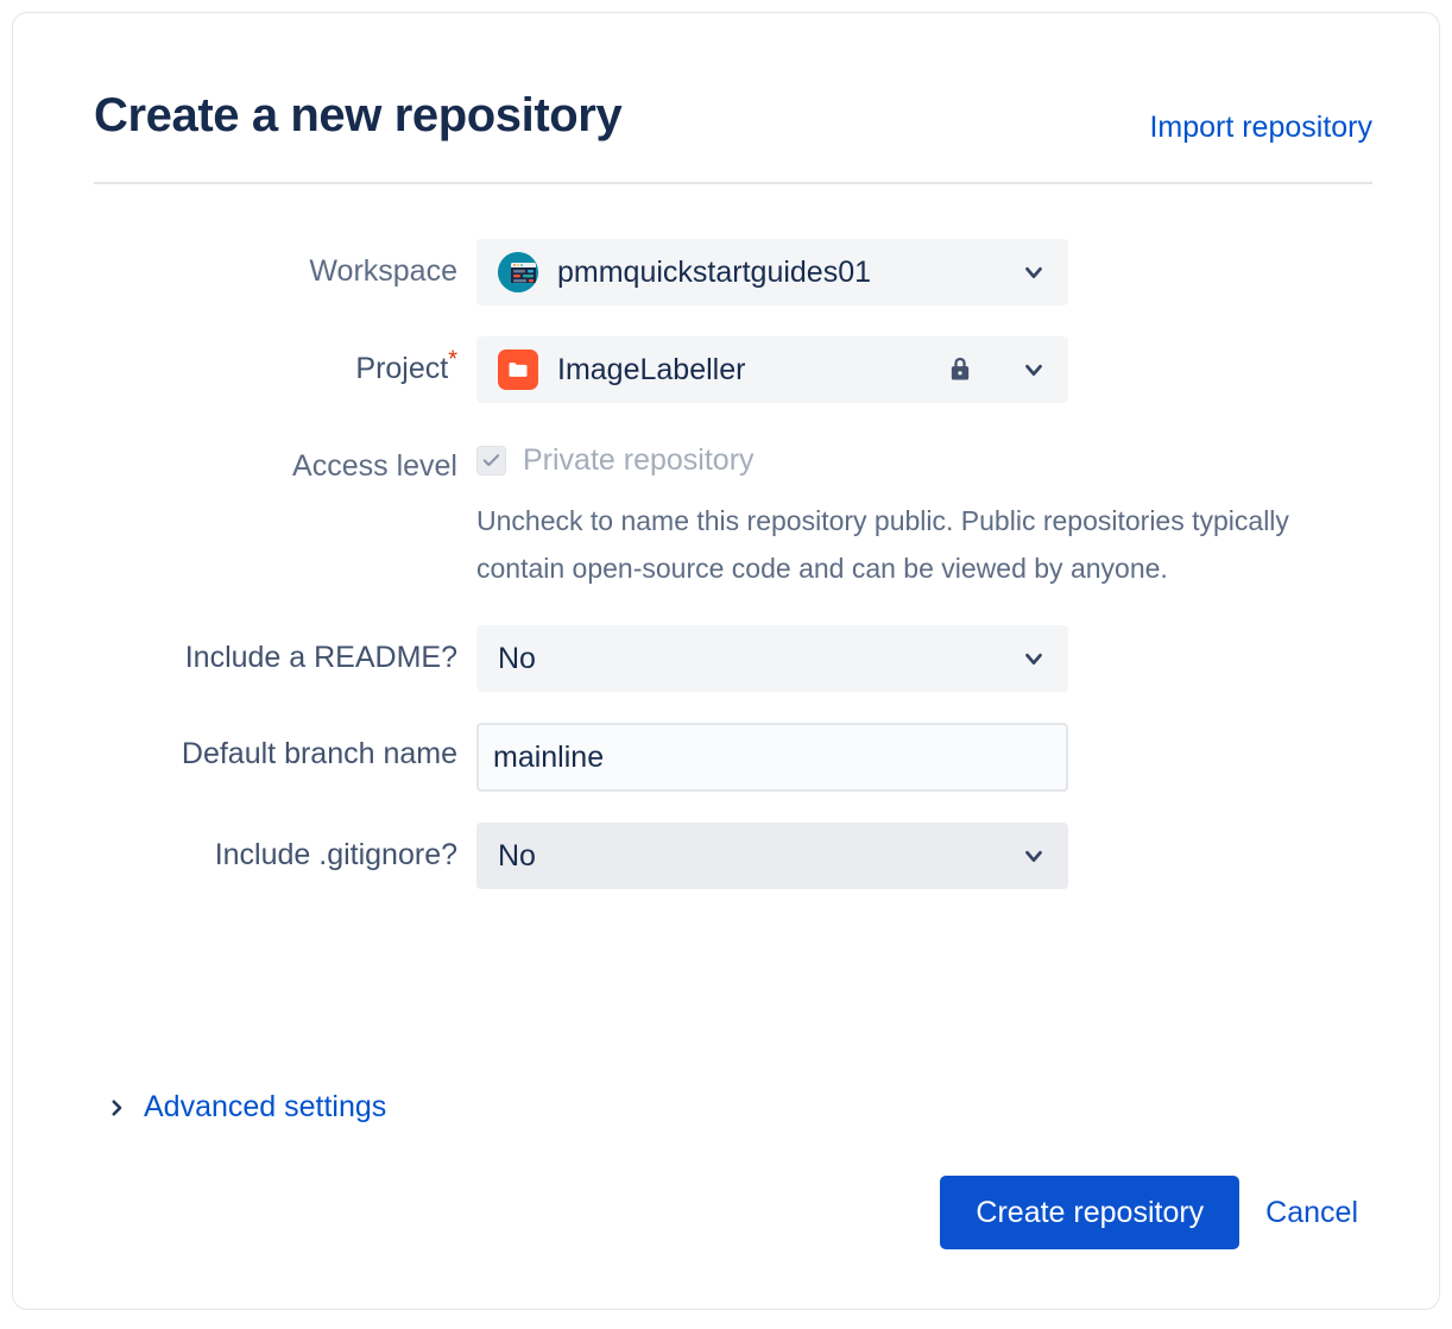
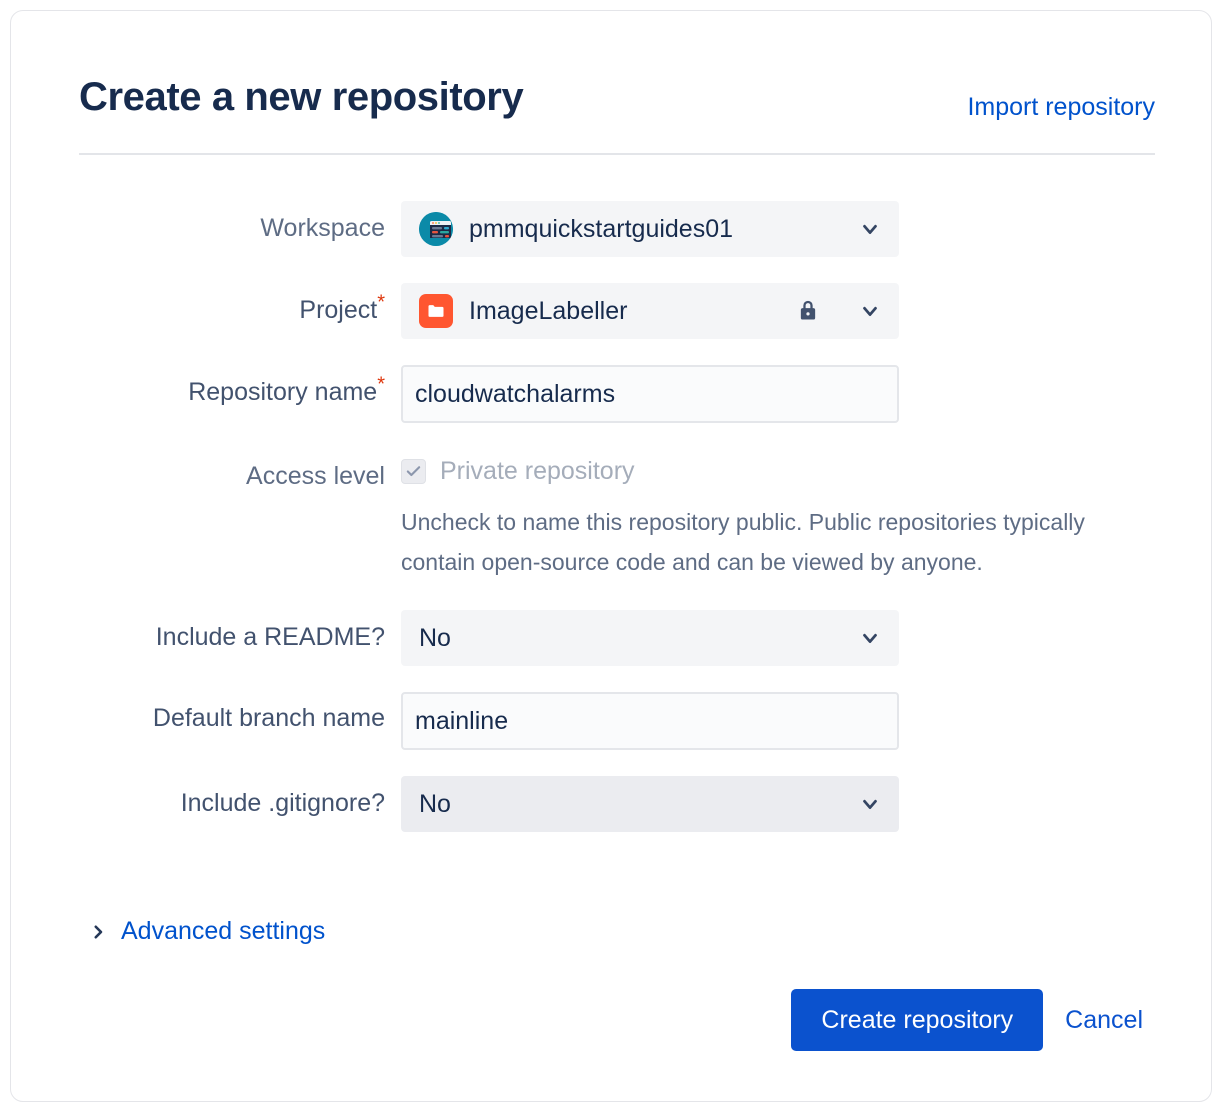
  Create a new repository
  Import repository
  Workspace
  pmmquickstartguides01
  Project*
  ImageLabeller
+ Repository name*
+ cloudwatchalarms
  Access level
  Private repository
  Uncheck to name this repository public. Public repositories typically contain open-source code and can be viewed by anyone.
  Include a README?
  No
  Default branch name
  mainline
  Include .gitignore?
  No
  Advanced settings
  Create repository
  Cancel
